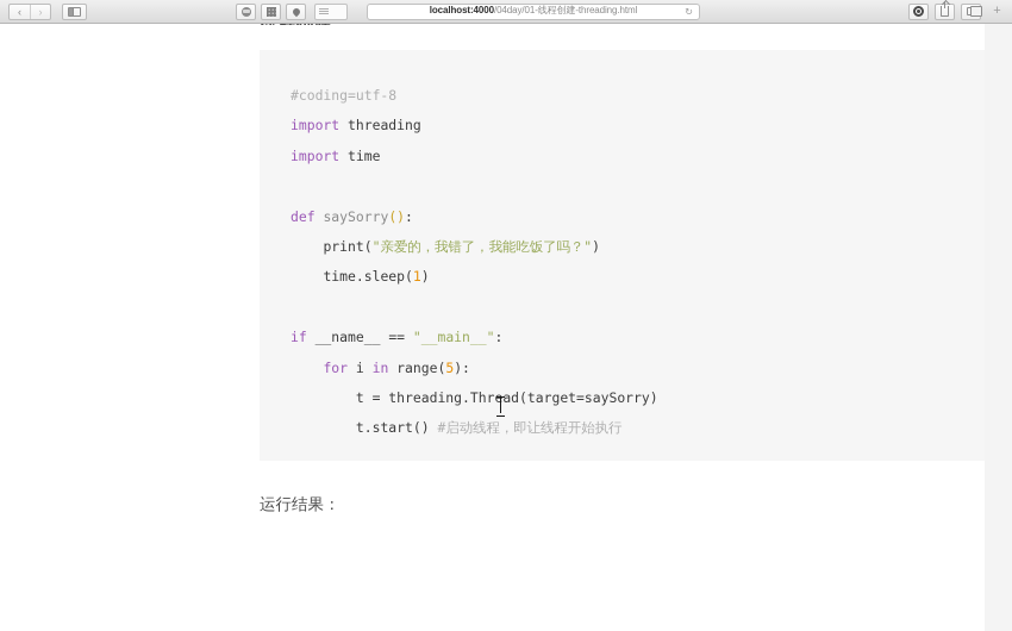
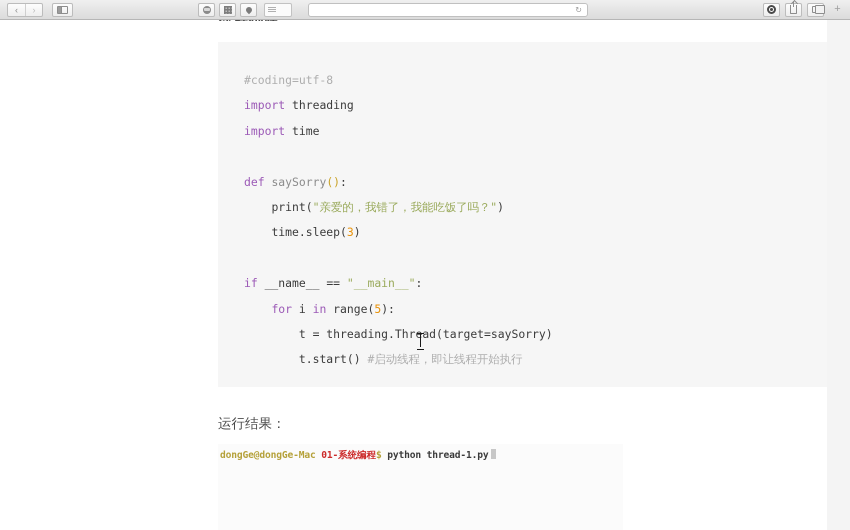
  ‹
  ›
- localhost:4000/04day/01-线程创建-threading.html
  ↻
  +
  线程创建
- #coding=utf-8 import threading import time def saySorry(): print("亲爱的，我错了，我能吃饭了吗？") time.sleep(1) if __name__ == "__main__": for i in range(5): t = threading.Thrad(target=saySorry) t.start() #启动线程，即让线程开始执行
+ #coding=utf-8 import threading import time def saySorry(): print("亲爱的，我错了，我能吃饭了吗？") time.sleep(3) if __name__ == "__main__": for i in range(5): t = threading.Thrad(target=saySorry) t.start() #启动线程，即让线程开始执行
  运行结果：
+ dongGe@dongGe-Mac 01-系统编程$ python thread-1.py
